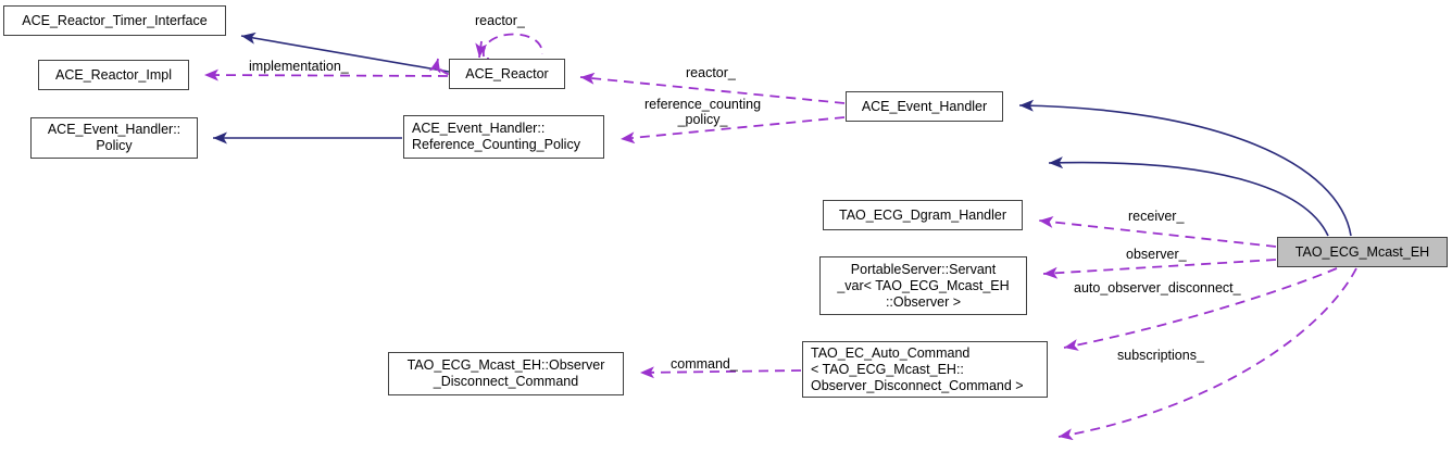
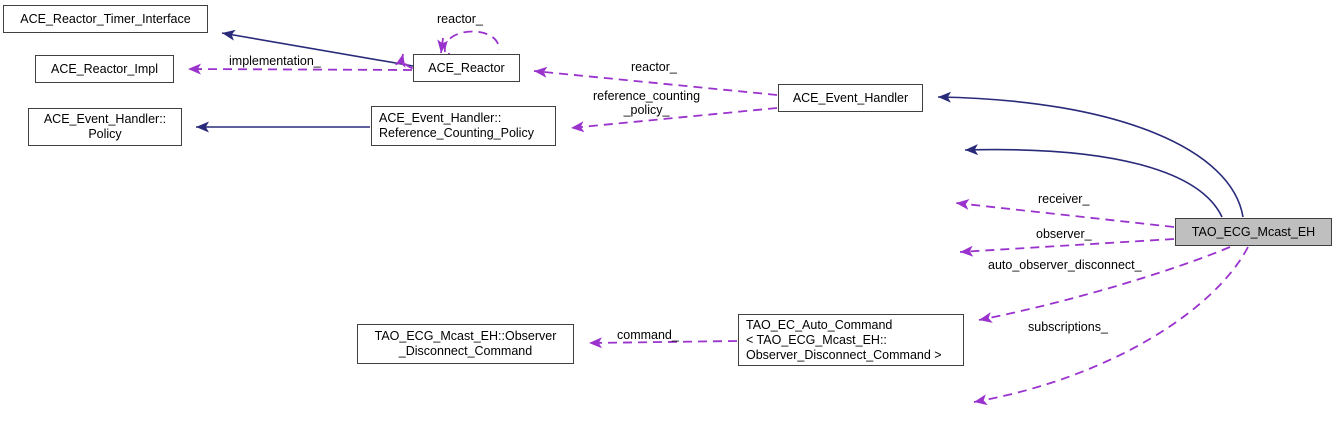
  ACE_Reactor_Timer_Interface
  ACE_Reactor_Impl
  ACE_Event_Handler::
  Policy
  ACE_Reactor
  ACE_Event_Handler::
  Reference_Counting_Policy
  ACE_Event_Handler
- TAO_ECG_Dgram_Handler
- PortableServer::Servant
- _var< TAO_ECG_Mcast_EH
- ::Observer >
  TAO_EC_Auto_Command
  < TAO_ECG_Mcast_EH::
  Observer_Disconnect_Command >
  TAO_ECG_Mcast_EH::Observer
  _Disconnect_Command
  TAO_ECG_Mcast_EH
  implementation_
  reactor_
  reactor_
  reference_counting
  _policy_
  receiver_
  observer_
  auto_observer_disconnect_
  subscriptions_
  command_
